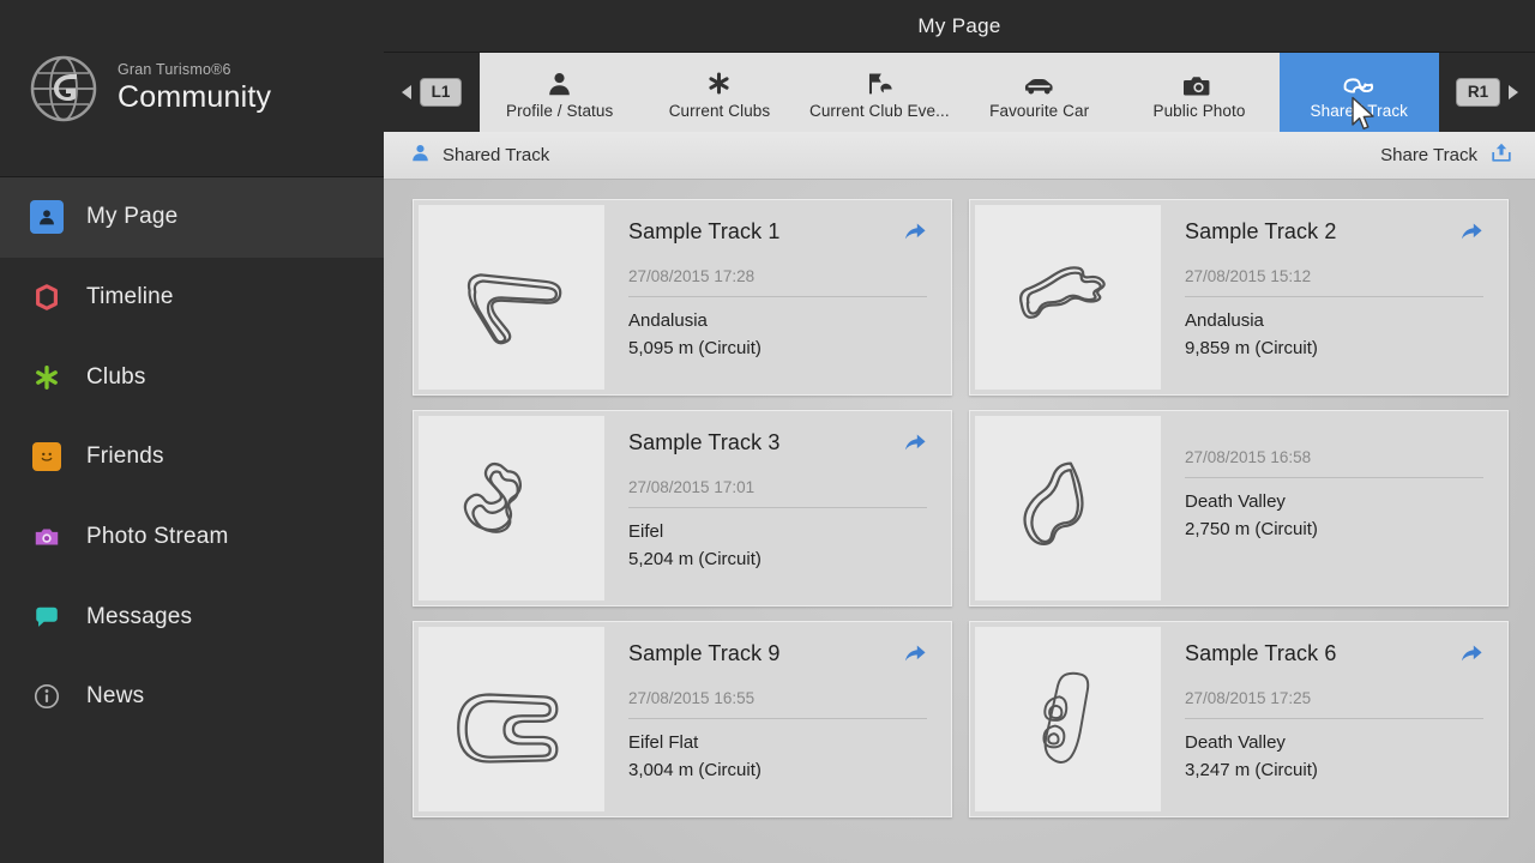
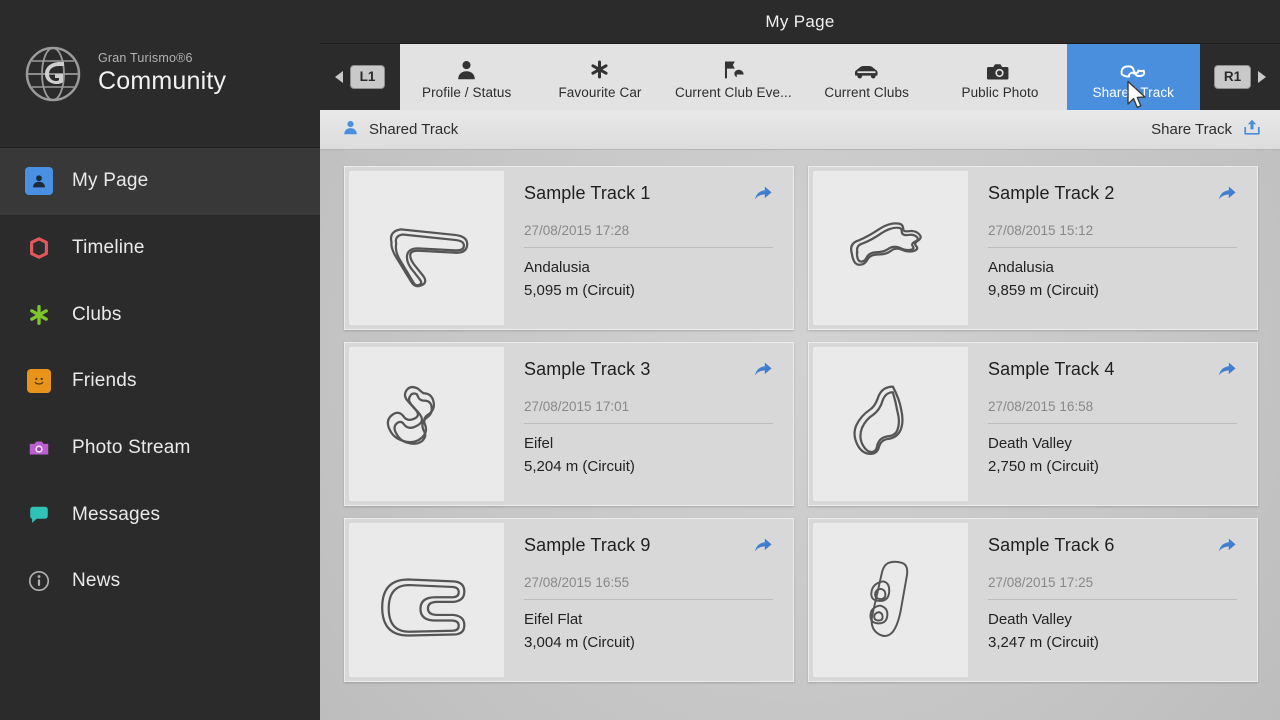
  Gran Turismo®6
  Community
  My Page
  Timeline
  Clubs
  Friends
  Photo Stream
  Messages
  News
  My Page
  L1
  Profile / Status
- Current Clubs
+ Favourite Car
  Current Club Eve...
- Favourite Car
+ Current Clubs
  Public Photo
  Share Track
  R1
  Shared Track
  Share Track
  Sample Track 1
  27/08/2015 17:28
  Andalusia
  5,095 m (Circuit)
  Sample Track 2
  27/08/2015 15:12
  Andalusia
  9,859 m (Circuit)
  Sample Track 3
  27/08/2015 17:01
  Eifel
  5,204 m (Circuit)
+ Sample Track 4
  27/08/2015 16:58
  Death Valley
  2,750 m (Circuit)
  Sample Track 9
  27/08/2015 16:55
  Eifel Flat
  3,004 m (Circuit)
  Sample Track 6
  27/08/2015 17:25
  Death Valley
  3,247 m (Circuit)
